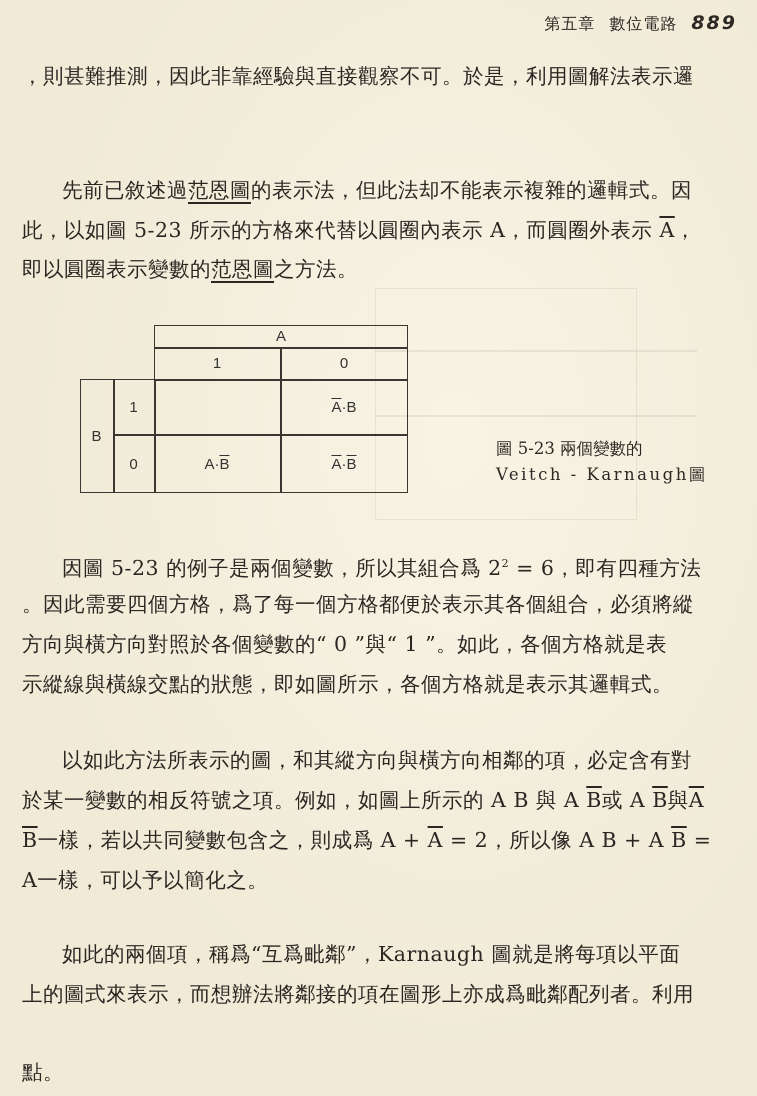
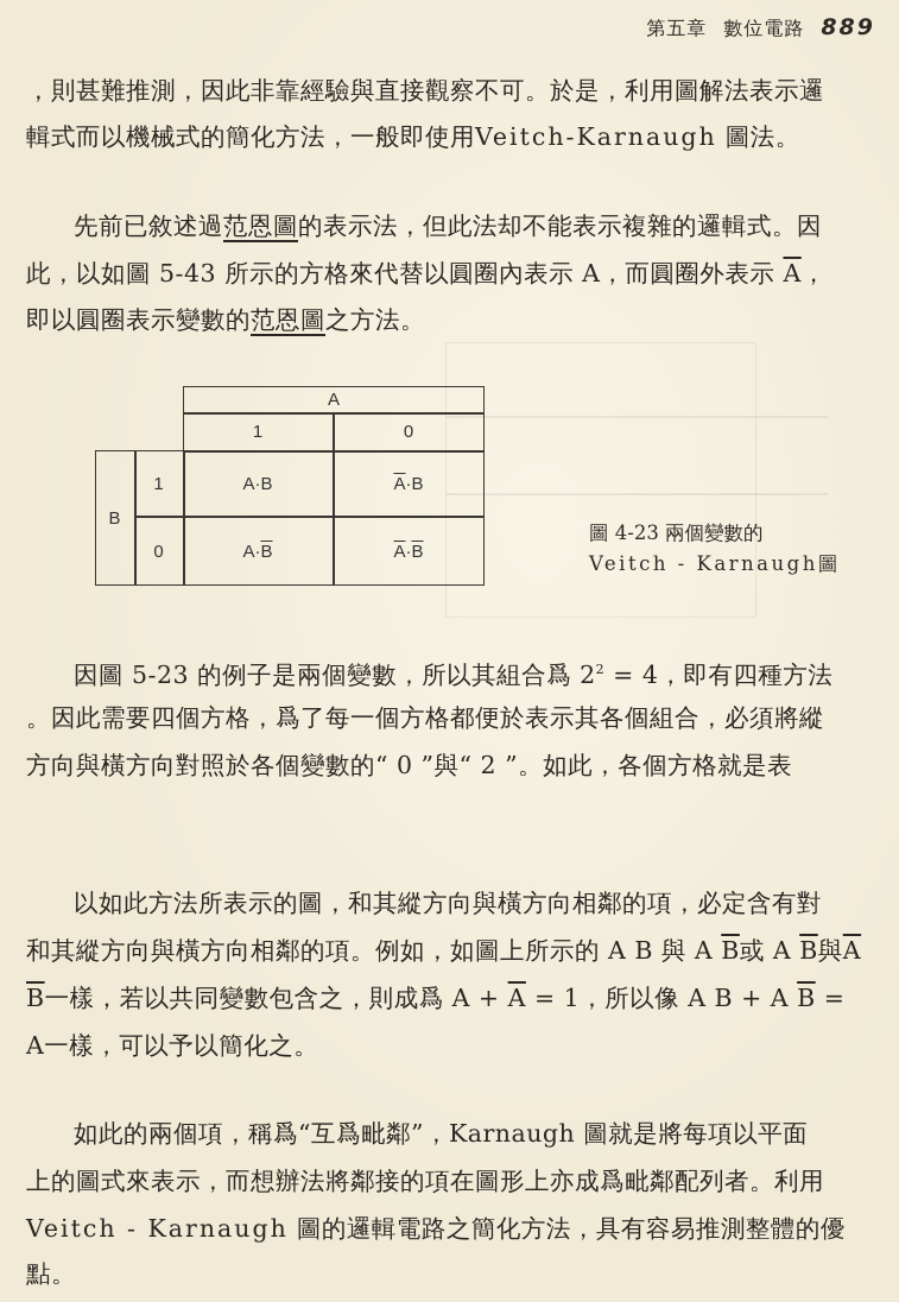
  第五章
  數位電路
  889
  ，則甚難推測，因此非靠經驗與直接觀察不可。於是，利用圖解法表示邏
+ 輯式而以機械式的簡化方法，一般即使用Veitch-Karnaugh 圖法。
  先前已敘述過范恩圖的表示法，但此法却不能表示複雜的邏輯式。因
- 此，以如圖 5-23 所示的方格來代替以圓圈內表示 A，而圓圈外表示 A，
+ 此，以如圖 5-43 所示的方格來代替以圓圈內表示 A，而圓圈外表示 A，
  即以圓圈表示變數的范恩圖之方法。
  A
  1
  0
  B
  1
  0
+ A·B
  A
  ·B
  A·
  B
  A
  ·
  B
- 圖 5-23 兩個變數的
+ 圖 4-23 兩個變數的
  Veitch - Karnaugh圖
- 因圖 5-23 的例子是兩個變數，所以其組合爲 22 = 6，即有四種方法
+ 因圖 5-23 的例子是兩個變數，所以其組合爲 22 = 4，即有四種方法
  。因此需要四個方格，爲了每一個方格都便於表示其各個組合，必須將縱
- 方向與橫方向對照於各個變數的“ 0 ”與“ 1 ”。如此，各個方格就是表
+ 方向與橫方向對照於各個變數的“ 0 ”與“ 2 ”。如此，各個方格就是表
- 示縱線與橫線交點的狀態，即如圖所示，各個方格就是表示其邏輯式。
  以如此方法所表示的圖，和其縱方向與橫方向相鄰的項，必定含有對
- 於某一變數的相反符號之項。例如，如圖上所示的 A B 與 A B或 A B與A
+ 和其縱方向與橫方向相鄰的項。例如，如圖上所示的 A B 與 A B或 A B與A
- B一樣，若以共同變數包含之，則成爲 A + A = 2，所以像 A B + A B =
+ B一樣，若以共同變數包含之，則成爲 A + A = 1，所以像 A B + A B =
  A一樣，可以予以簡化之。
  如此的兩個項，稱爲“互爲毗鄰”，Karnaugh 圖就是將每項以平面
  上的圖式來表示，而想辦法將鄰接的項在圖形上亦成爲毗鄰配列者。利用
+ Veitch - Karnaugh 圖的邏輯電路之簡化方法，具有容易推測整體的優
  點。
